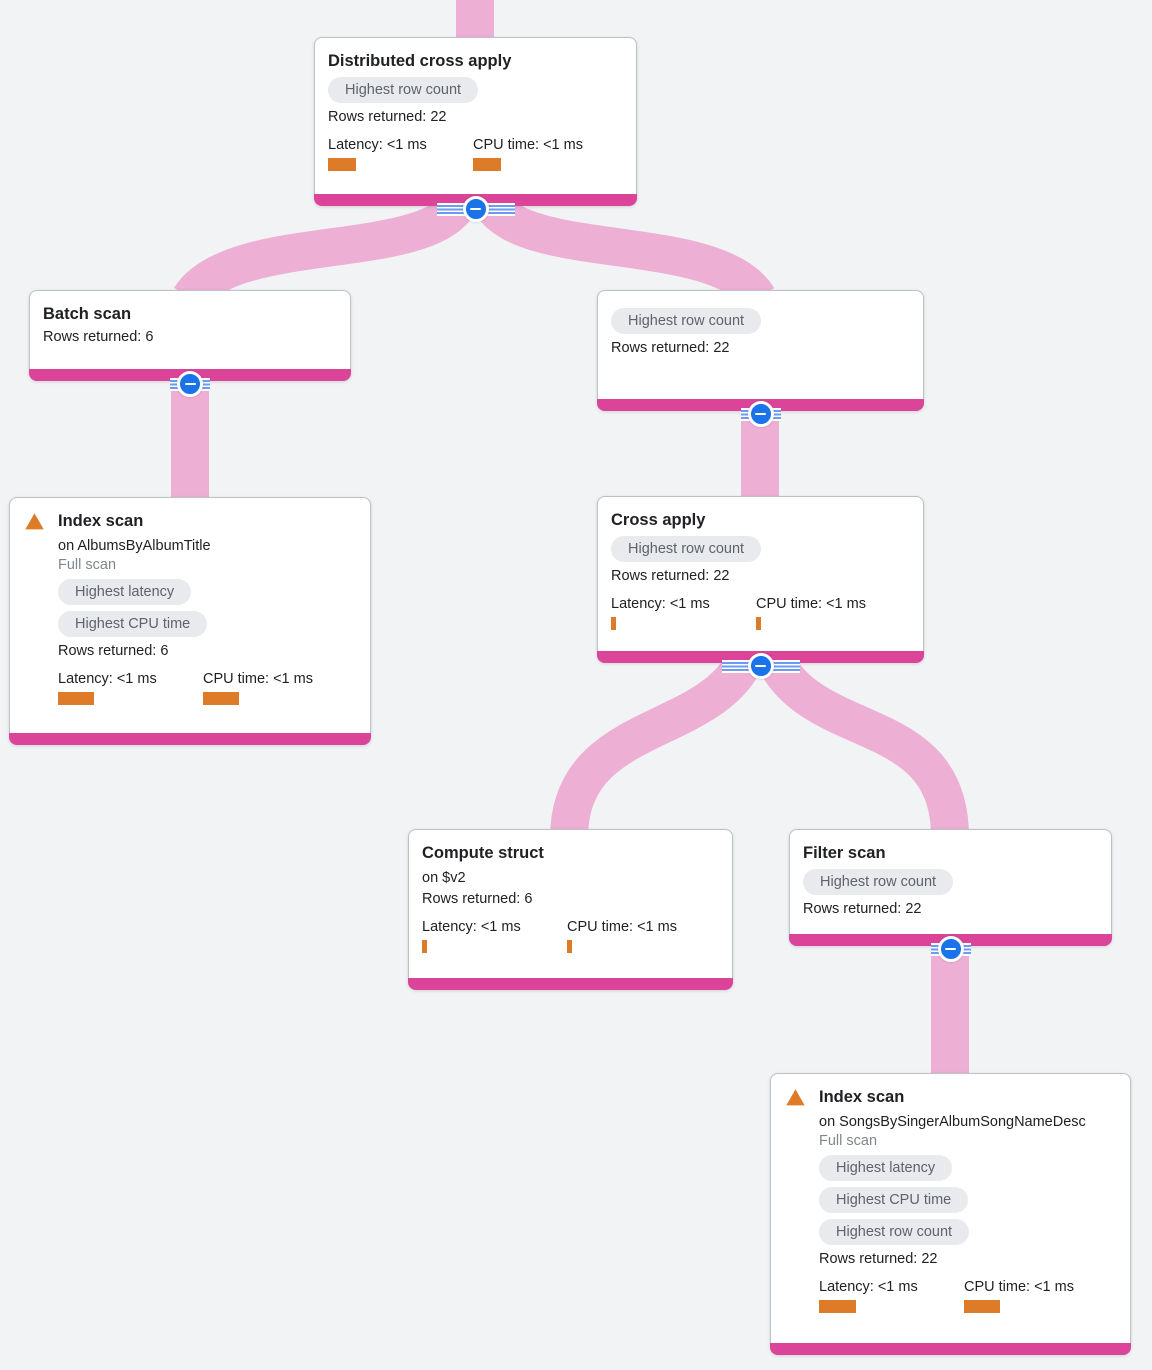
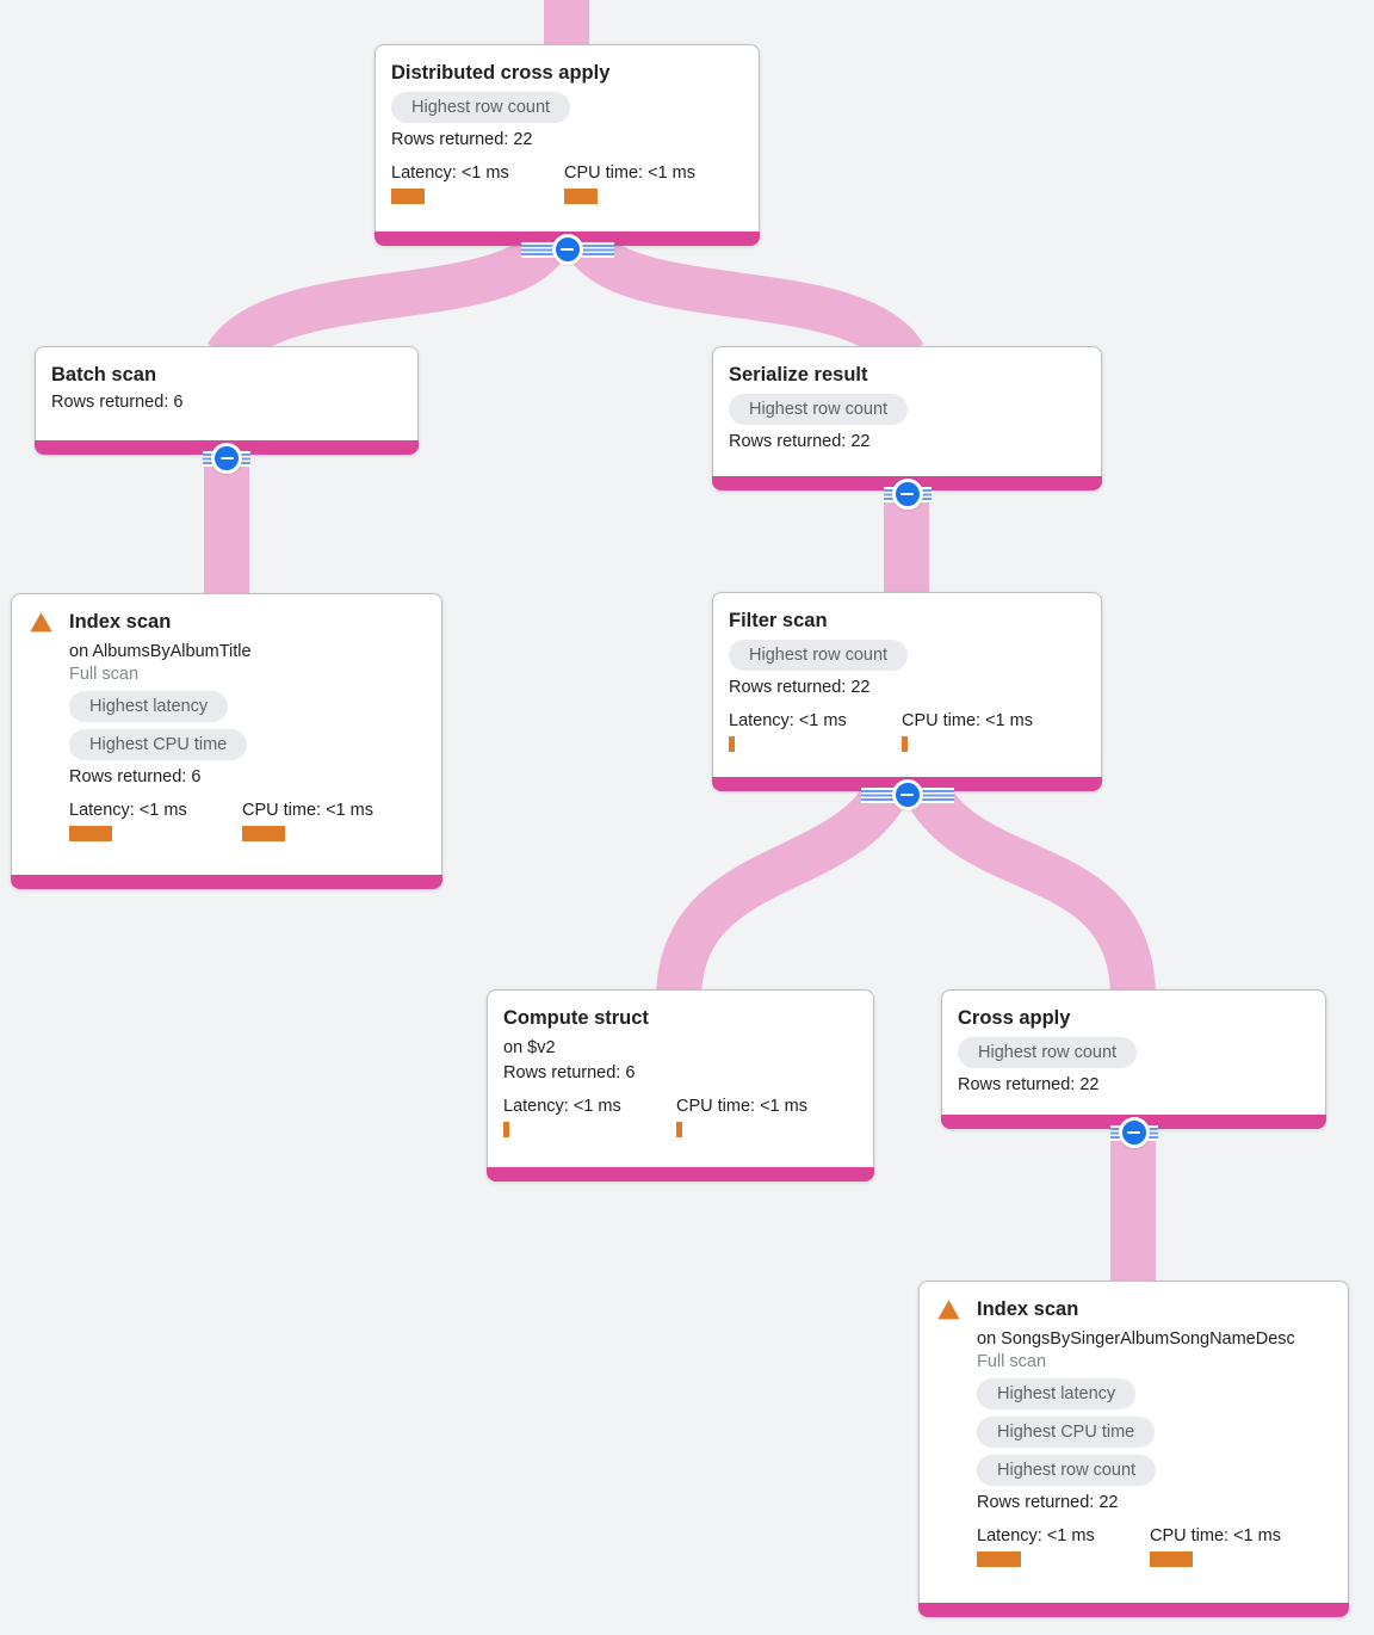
  Distributed cross apply
  Highest row count
  Rows returned: 22
  Latency: <1 ms
  CPU time: <1 ms
  Batch scan
  Rows returned: 6
  Index scan
  on AlbumsByAlbumTitle
  Full scan
  Highest latency
  Highest CPU time
  Rows returned: 6
  Latency: <1 ms
  CPU time: <1 ms
+ Serialize result
  Highest row count
  Rows returned: 22
- Cross apply
+ Filter scan
  Highest row count
  Rows returned: 22
  Latency: <1 ms
  CPU time: <1 ms
  Compute struct
  on $v2
  Rows returned: 6
  Latency: <1 ms
  CPU time: <1 ms
- Filter scan
+ Cross apply
  Highest row count
  Rows returned: 22
  Index scan
  on SongsBySingerAlbumSongNameDesc
  Full scan
  Highest latency
  Highest CPU time
  Highest row count
  Rows returned: 22
  Latency: <1 ms
  CPU time: <1 ms
